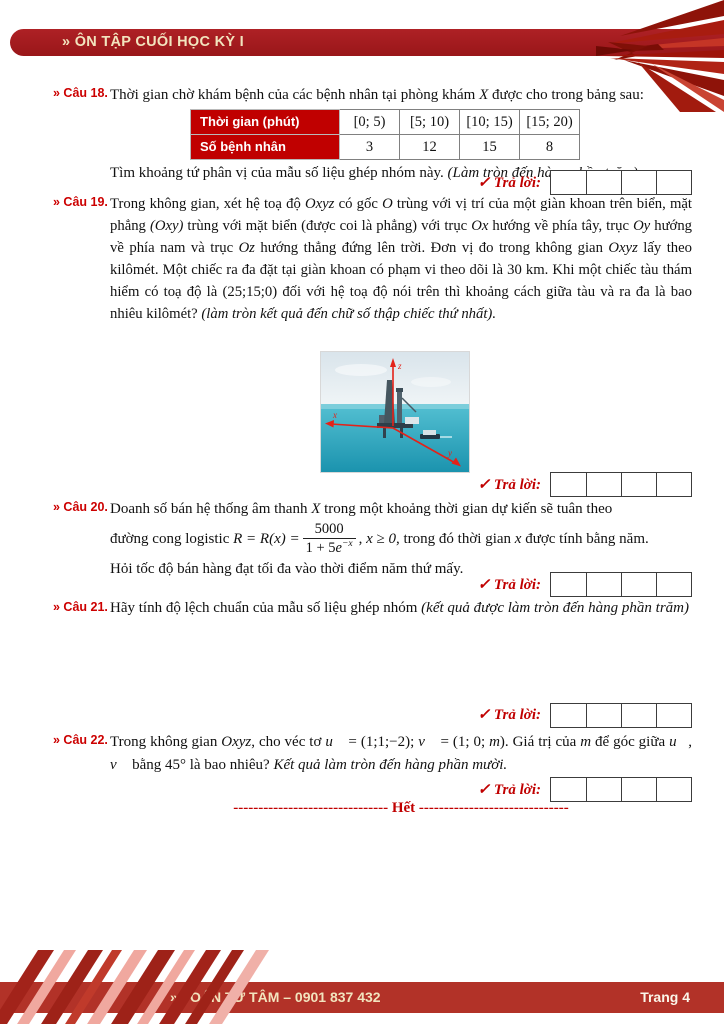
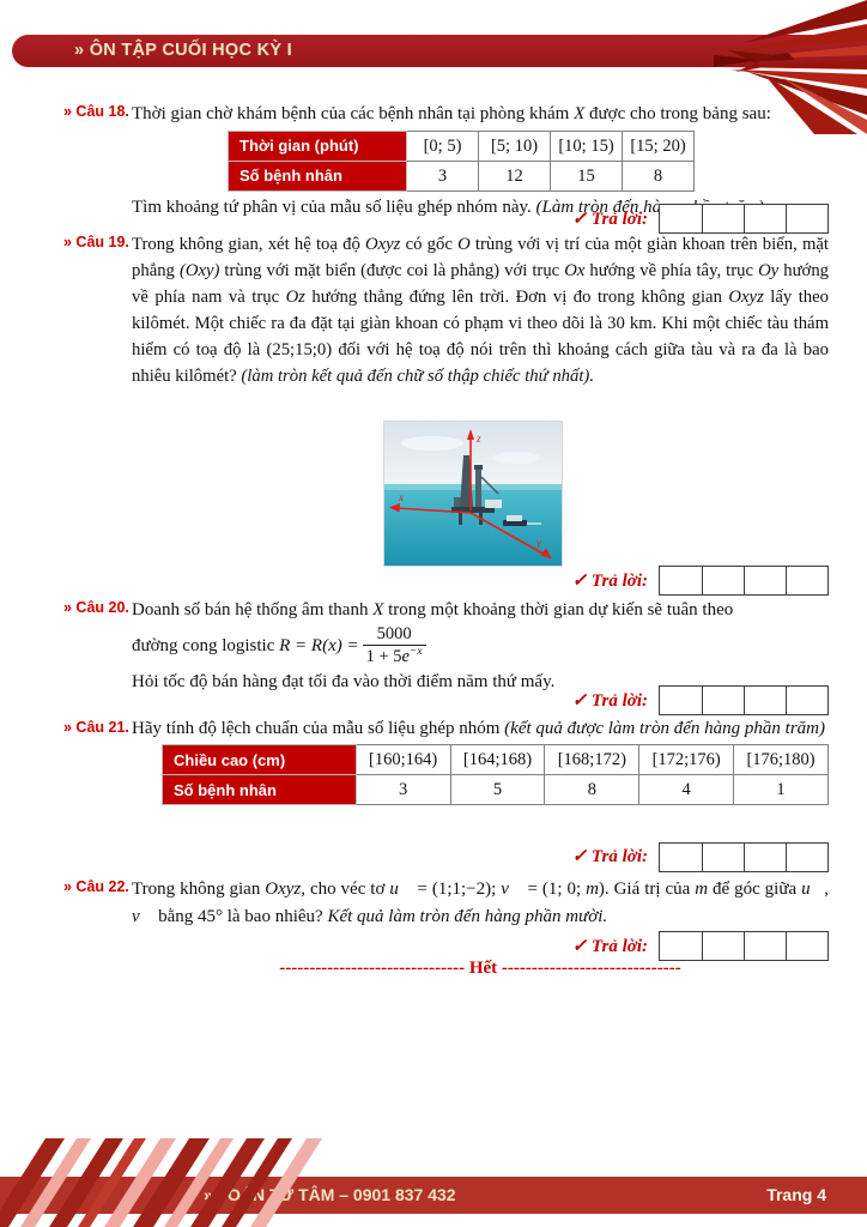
  » ÔN TẬP CUỐI HỌC KỲ I
  » Câu 18.
  Thời gian chờ khám bệnh của các bệnh nhân tại phòng khám X được cho trong bảng sau:
  Thời gian (phút)	[0; 5)	[5; 10)	[10; 15)	[15; 20)
  Số bệnh nhân	3	12	15	8
  Tìm khoảng tứ phân vị của mẫu số liệu ghép nhóm này. (Làm tròn đến hà
  ✓ Trả lời:
  » Câu 19.
  Trong không gian, xét hệ toạ độ Oxyz có gốc O trùng với vị trí của một giàn khoan trên biển, mặt phẳng (Oxy) trùng với mặt biển (được coi là phẳng) với trục Ox hướng về phía tây, trục Oy hướng về phía nam và trục Oz hướng thẳng đứng lên trời. Đơn vị đo trong không gian Oxyz lấy theo kilômét. Một chiếc ra đa đặt tại giàn khoan có phạm vi theo dõi là 30 km. Khi một chiếc tàu thám hiểm có toạ độ là (25;15;0) đối với hệ toạ độ nói trên thì khoảng cách giữa tàu và ra đa là bao nhiêu kilômét? (làm tròn kết quả đến chữ số thập chiếc thứ nhất).
  z
  x
  y
  ✓ Trả lời:
  » Câu 20.
  Doanh số bán hệ thống âm thanh X trong một khoảng thời gian dự kiến sẽ tuân theo
  đường cong logistic R = R(x) =
  5000
  1 + 5e−x
- , x ≥ 0, trong đó thời gian x được tính bằng năm.
  Hỏi tốc độ bán hàng đạt tối đa vào thời điểm năm thứ mấy.
  ✓ Trả lời:
  » Câu 21.
  Hãy tính độ lệch chuẩn của mẫu số liệu ghép nhóm (kết quả được làm tròn đến hàng phần trăm)
+ Chiều cao (cm)	[160;164)	[164;168)	[168;172)	[172;176)	[176;180)
+ Số bệnh nhân	3	5	8	4	1
  ✓ Trả lời:
  » Câu 22.
  Trong không gian Oxyz, cho véc tơ u⃗ = (1;1;−2); v⃗ = (1; 0; m). Giá trị của m để góc giữa u⃗, v⃗ bằng 45° là bao nhiêu? Kết quả làm tròn đến hàng phần mười.
  ✓ Trả lời:
  ------------------------------- Hết ------------------------------
  »ONỪ TÂM – 0901 837 432
  Trang 4
